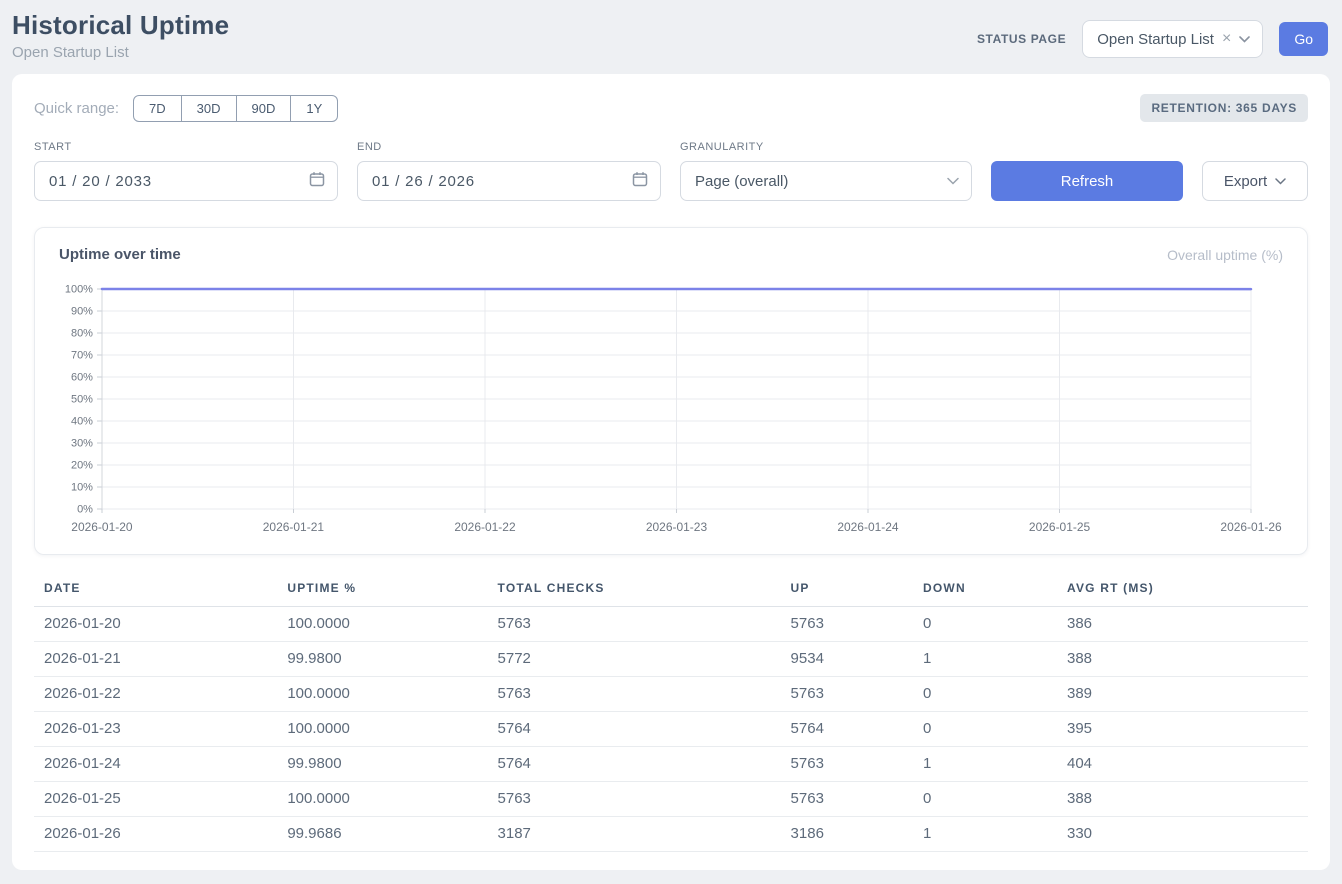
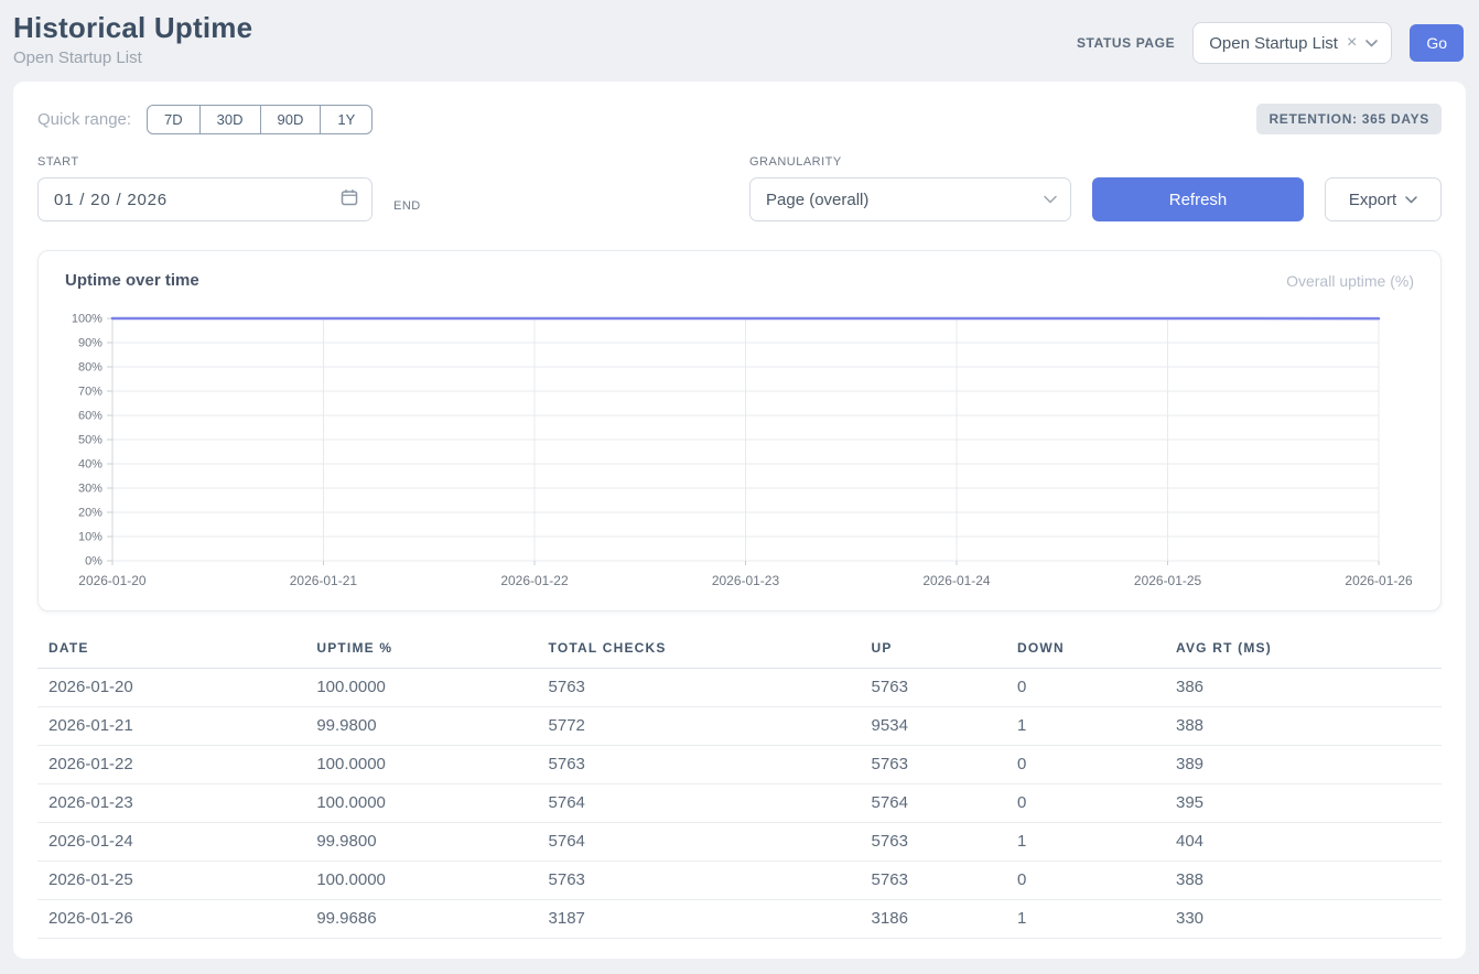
  Historical Uptime
  Open Startup List
  STATUS PAGE
  Open Startup List
  ×
  Go
  Quick range:
  7D
  30D
  90D
  1Y
  RETENTION: 365 DAYS
  START
- 01 / 20 / 2033
+ 01 / 20 / 2026
  END
- 01 / 26 / 2026
  GRANULARITY
  Page (overall)
  Refresh
  Export
  Uptime over time
  Overall uptime (%)
  0%
  10%
  20%
  30%
  40%
  50%
  60%
  70%
  80%
  90%
  100%
  2026-01-20
  2026-01-21
  2026-01-22
  2026-01-23
  2026-01-24
  2026-01-25
  2026-01-26
  DATE	UPTIME %	TOTAL CHECKS	UP	DOWN	AVG RT (MS)
  2026-01-20	100.0000	5763	5763	0	386
  2026-01-21	99.9800	5772	9534	1	388
  2026-01-22	100.0000	5763	5763	0	389
  2026-01-23	100.0000	5764	5764	0	395
  2026-01-24	99.9800	5764	5763	1	404
  2026-01-25	100.0000	5763	5763	0	388
  2026-01-26	99.9686	3187	3186	1	330
